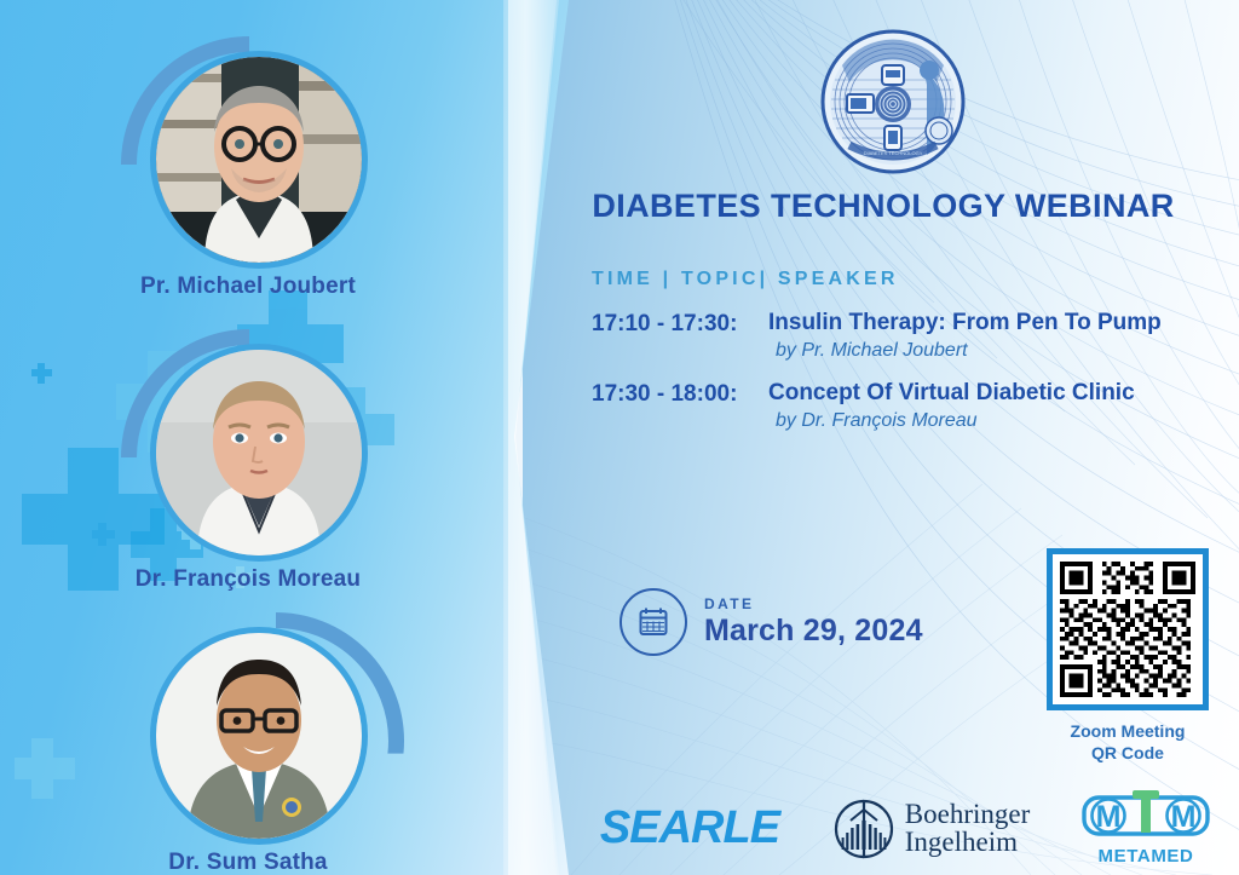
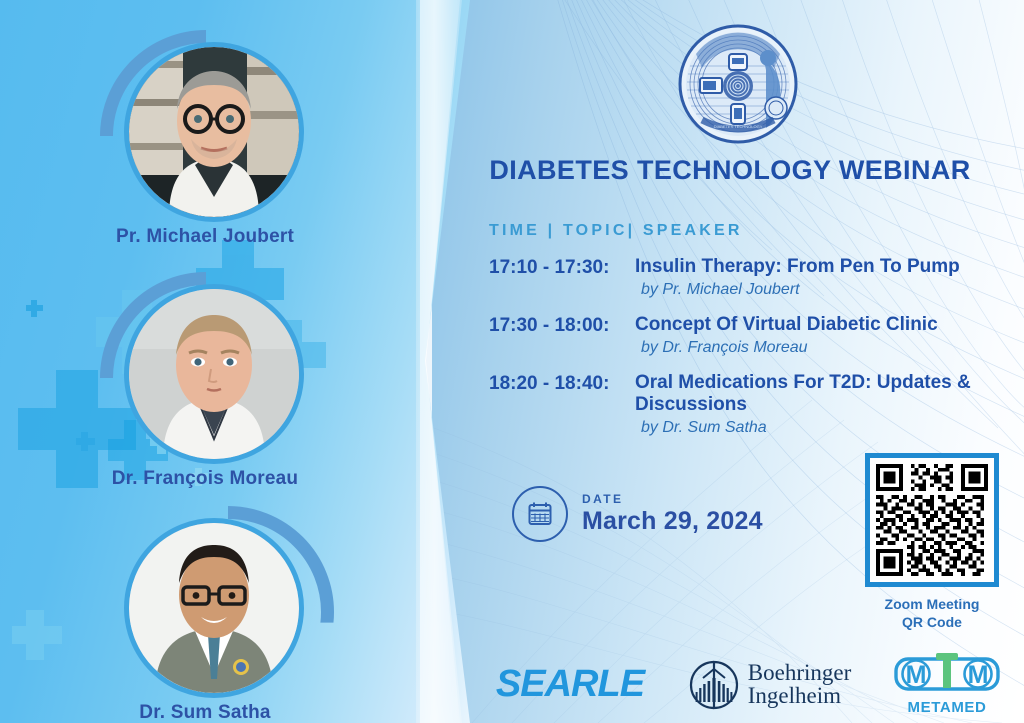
  Pr. Michael Joubert
  Dr. François Moreau
  Dr. Sum Satha
  DIABETES TECHNOLOGY WEBINAR
  TIME | TOPIC| SPEAKER
  17:10 - 17:30:
  Insulin Therapy: From Pen To Pump
  by Pr. Michael Joubert
  17:30 - 18:00:
  Concept Of Virtual Diabetic Clinic
  by Dr. François Moreau
+ 18:20 - 18:40:
+ Oral Medications For T2D: Updates & Discussions
+ by Dr. Sum Satha
  DATE
  March 29, 2024
  Zoom Meeting
  QR Code
  SEARLE
  Boehringer
  Ingelheim
  M
  M
  METAMED
